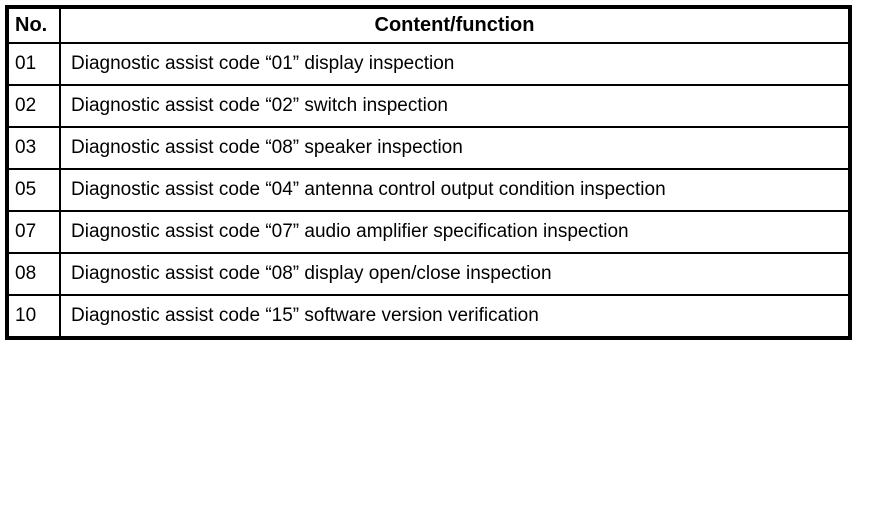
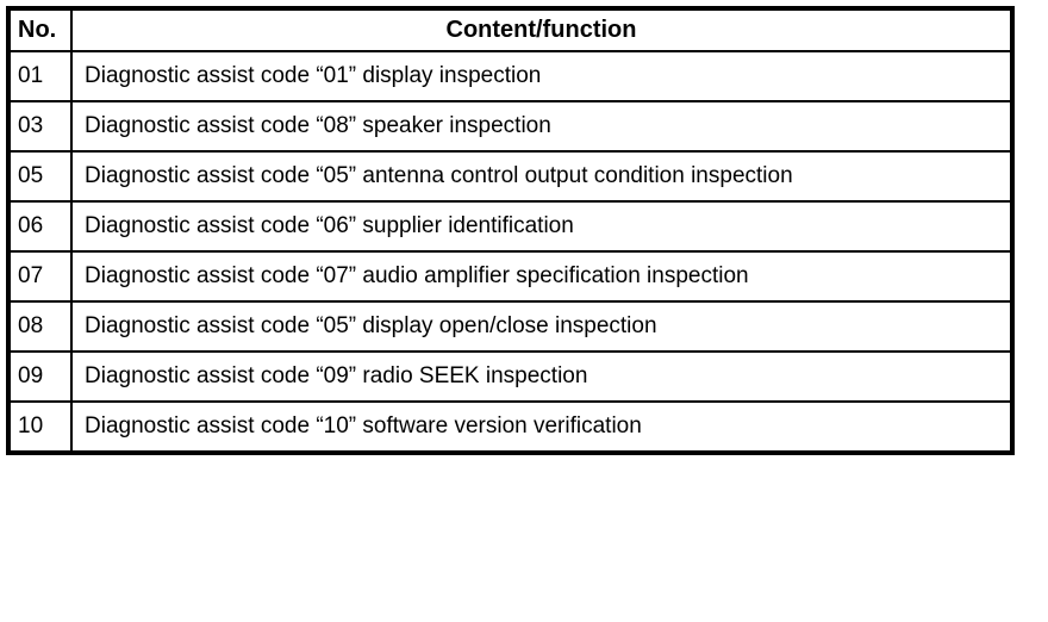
  No.	Content/function
  01	Diagnostic assist code “01” display inspection
- 02	Diagnostic assist code “02” switch inspection
  03	Diagnostic assist code “08” speaker inspection
- 05	Diagnostic assist code “04” antenna control output condition inspection
+ 05	Diagnostic assist code “05” antenna control output condition inspection
+ 06	Diagnostic assist code “06” supplier identification
  07	Diagnostic assist code “07” audio amplifier specification inspection
- 08	Diagnostic assist code “08” display open/close inspection
+ 08	Diagnostic assist code “05” display open/close inspection
+ 09	Diagnostic assist code “09” radio SEEK inspection
- 10	Diagnostic assist code “15” software version verification
+ 10	Diagnostic assist code “10” software version verification
